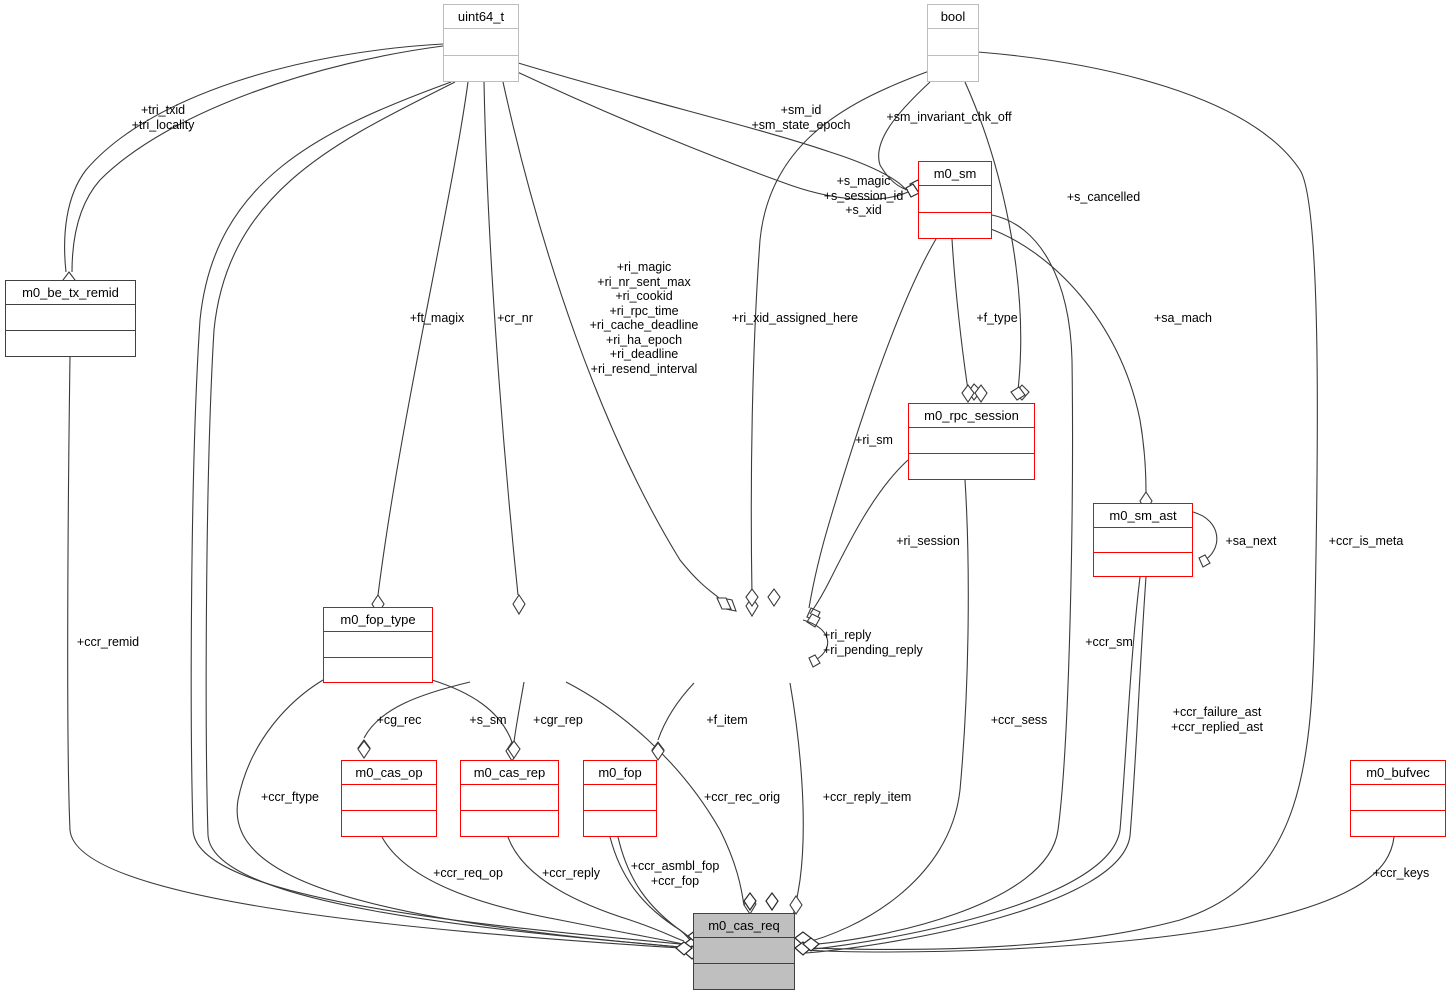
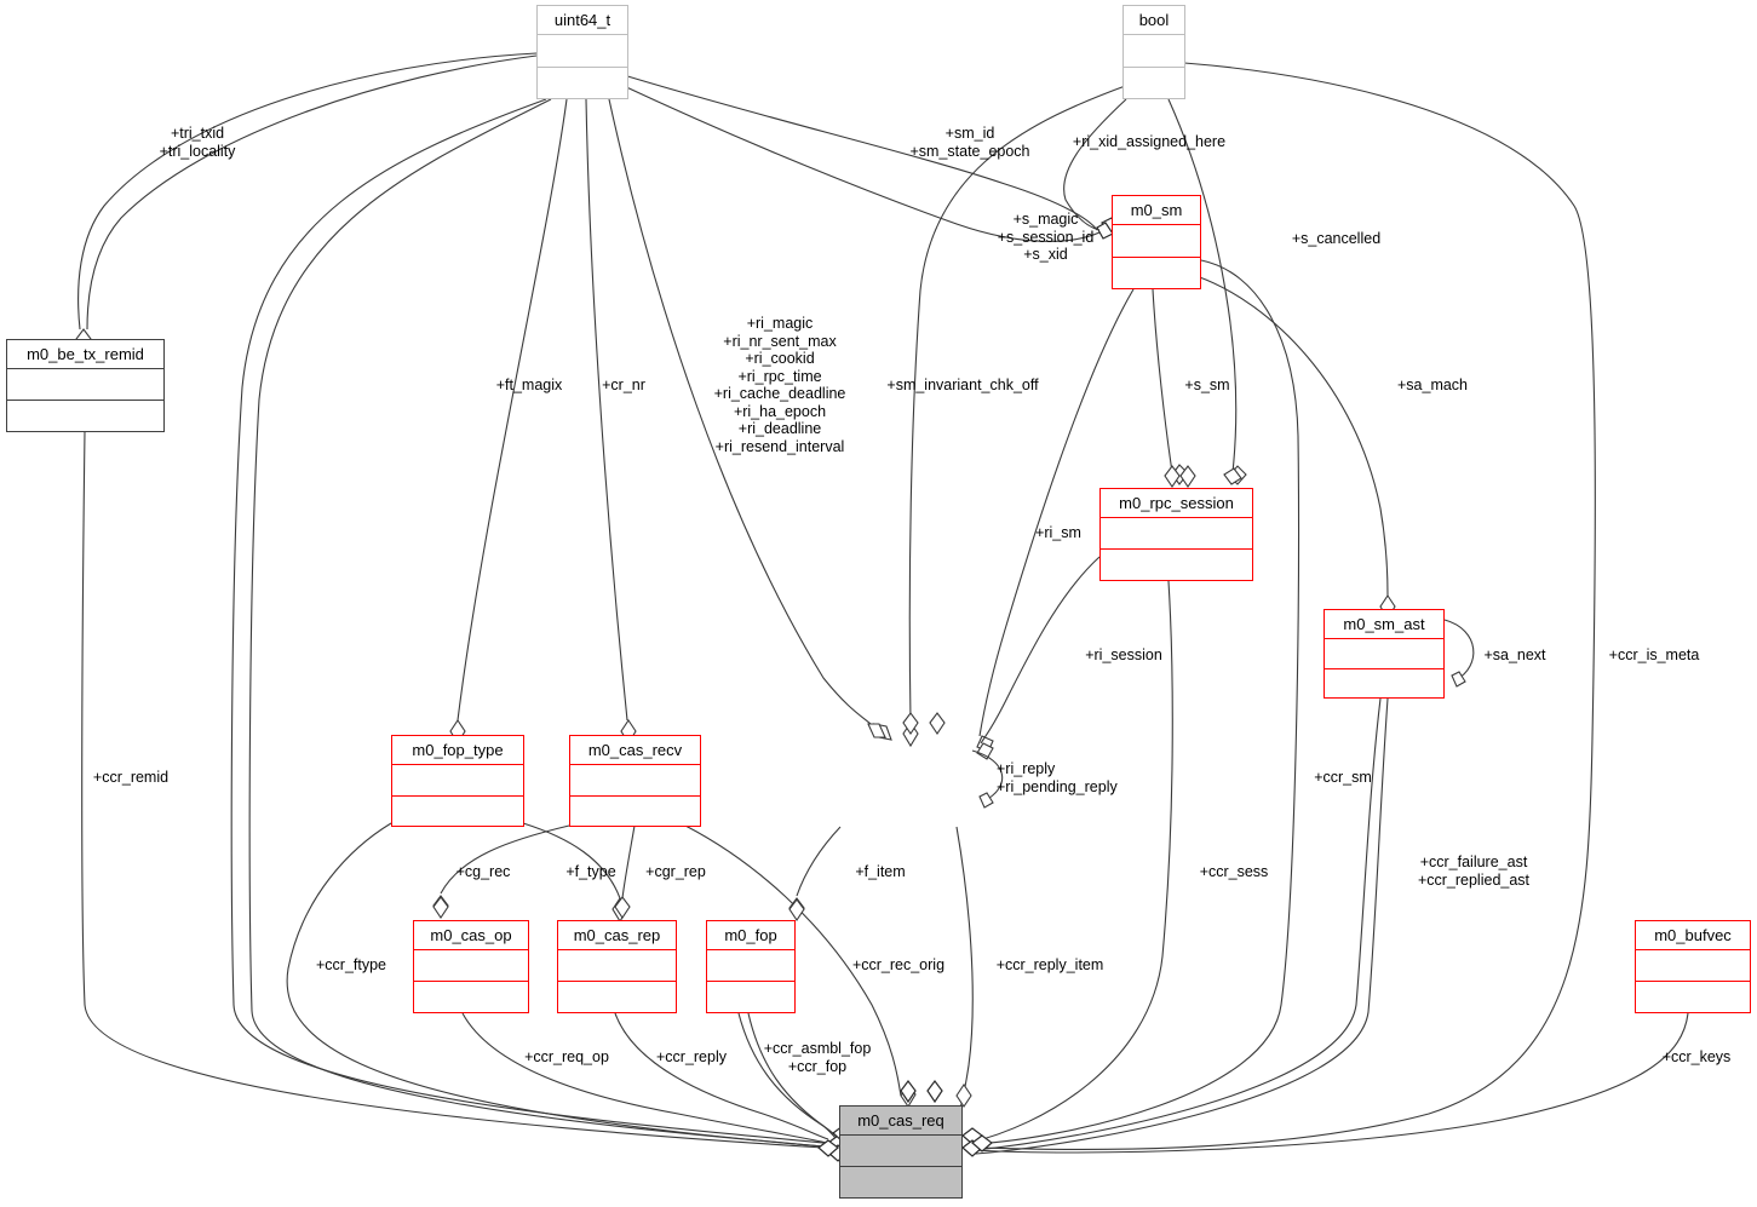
  uint64_t
  bool
  m0_be_tx_remid
  m0_sm
  m0_rpc_session
  m0_sm_ast
  m0_fop_type
+ m0_cas_recv
  m0_cas_op
  m0_cas_rep
  m0_fop
  m0_bufvec
  m0_cas_req
  +tri_txid
  +tri_locality
  +sm_id
  +sm_state_epoch
- +sm_invariant_chk_off
+ +ri_xid_assigned_here
  +s_magic
  +s_session_id
  +s_xid
  +s_cancelled
  +ft_magix
  +cr_nr
  +ri_magic
  +ri_nr_sent_max
  +ri_cookid
  +ri_rpc_time
  +ri_cache_deadline
  +ri_ha_epoch
  +ri_deadline
  +ri_resend_interval
- +ri_xid_assigned_here
+ +sm_invariant_chk_off
- +f_type
+ +s_sm
  +sa_mach
  +ri_sm
  +ri_session
  +sa_next
  +ccr_is_meta
  +ccr_remid
  +ri_reply
  +ri_pending_reply
  +cg_rec
- +s_sm
+ +f_type
  +cgr_rep
  +f_item
  +ccr_ftype
  +ccr_req_op
  +ccr_reply
  +ccr_asmbl_fop
  +ccr_fop
  +ccr_rec_orig
  +ccr_reply_item
  +ccr_sess
  +ccr_sm
  +ccr_failure_ast
  +ccr_replied_ast
  +ccr_keys
